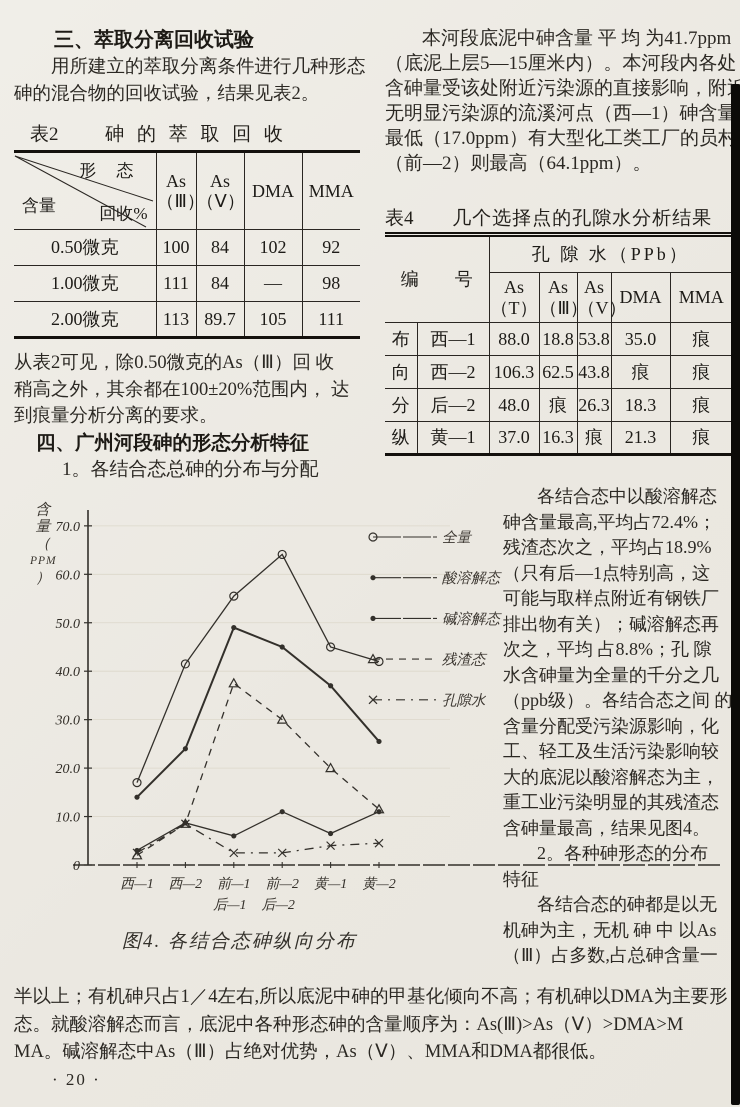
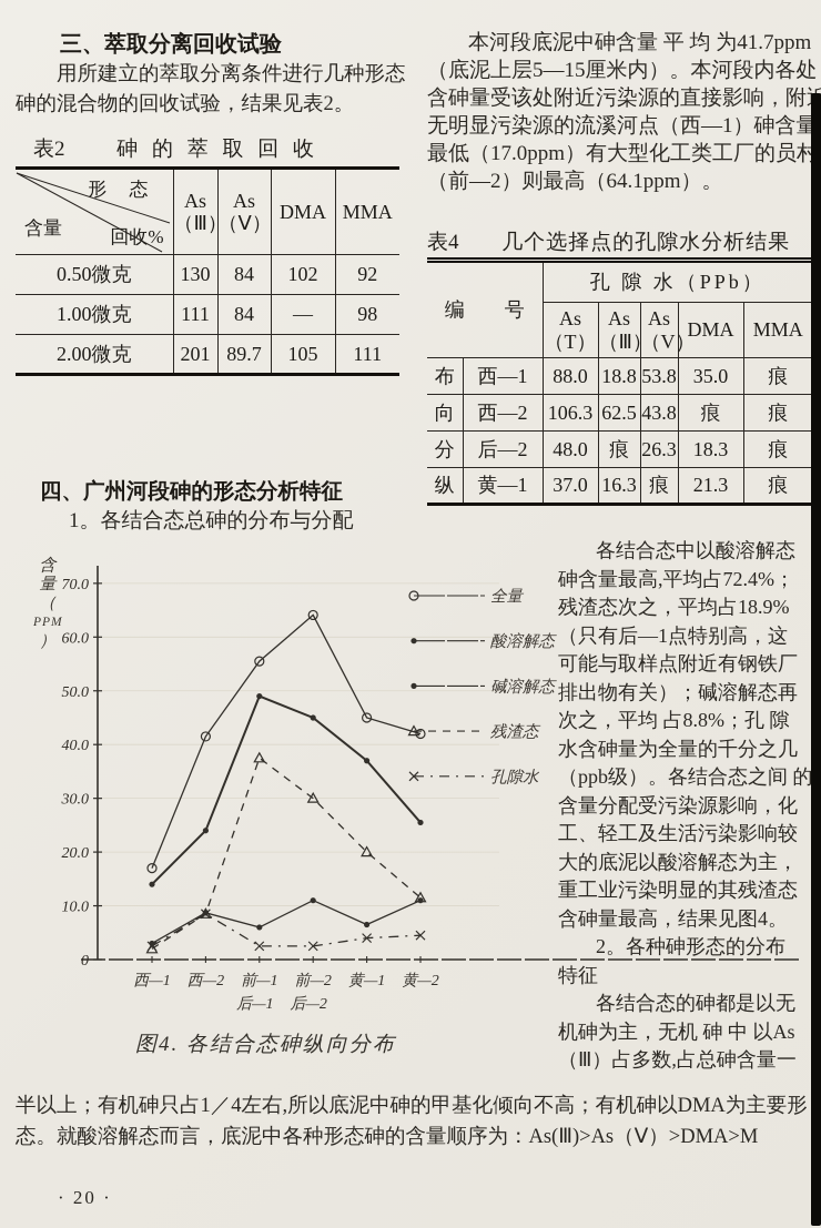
  三、萃取分离回收试验
  用所建立的萃取分离条件进行几种形态
  砷的混合物的回收试验，结果见表2。
  表2 砷 的 萃 取 回 收
  形 态 回收% 含量	As（Ⅲ）	As（Ⅴ）	DMA	MMA
- 0.50微克	100	84	102	92
+ 0.50微克	130	84	102	92
  1.00微克	111	84	—	98
- 2.00微克	113	89.7	105	111
+ 2.00微克	201	89.7	105	111
- 从表2可见，除0.50微克的As（Ⅲ）回 收
- 稍高之外，其余都在100±20%范围内， 达
- 到痕量分析分离的要求。
  四、广州河段砷的形态分析特征
  1。各结合态总砷的分布与分配
  本河段底泥中砷含量 平 均 为41.7ppm
  （底泥上层5—15厘米内）。本河段内各处
  含砷量受该处附近污染源的直接影响，附
  无明显污染源的流溪河点（西—1）砷含量
  最低（17.0ppm）有大型化工类工厂的员村
  （前—2）则最高（64.1ppm）。
  表4 几个选择点的孔隙水分析结果
  编 号	孔 隙 水（PPb）
  As（T）	As（Ⅲ	As（V）	DMA	MMA
  布	西—1	88.0	18.8	53.8	35.0	痕
  向	西—2	106.3	62.5	43.8	痕	痕
  分	后—2	48.0	痕	26.3	18.3	痕
  纵	黄—1	37.0	16.3	痕	21.3	痕
  各结合态中以酸溶解态
  砷含量最高,平均占72.4%；
  残渣态次之，平均占18.9%
  （只有后—1点特别高，这
  可能与取样点附近有钢铁厂
  排出物有关）；碱溶解态再
  次之，平均 占8.8%；孔 隙
  水含砷量为全量的千分之几
  （ppb级）。各结合态之间 的
  含量分配受污染源影响，化
  工、轻工及生活污染影响较
  大的底泥以酸溶解态为主，
  重工业污染明显的其残渣态
  含砷量最高，结果见图4。
  2。各种砷形态的分布
  特征
  各结合态的砷都是以无
  机砷为主，无机 砷 中 以As
  （Ⅲ）占多数,占总砷含量一
  含
  量
  （
  PPM
  ）
  0
  10.0
  20.0
  30.0
  40.0
  50.0
  60.0
  70.0
  西—1
  西—2
  前—1
  后—1
  前—2
  后—2
  黄—1
  黄—2
  全量
  酸溶解态
  碱溶解态
  残渣态
  孔隙水
  图4. 各结合态砷纵向分布
  半以上；有机砷只占1／4左右,所以底泥中砷的甲基化倾向不高；有机砷以DMA为主要形
  态。就酸溶解态而言，底泥中各种形态砷的含量顺序为：As(Ⅲ)>As（Ⅴ）>DMA>M
- MA。碱溶解态中As（Ⅲ）占绝对优势，As（Ⅴ）、MMA和DMA都很低。
  · 20 ·
